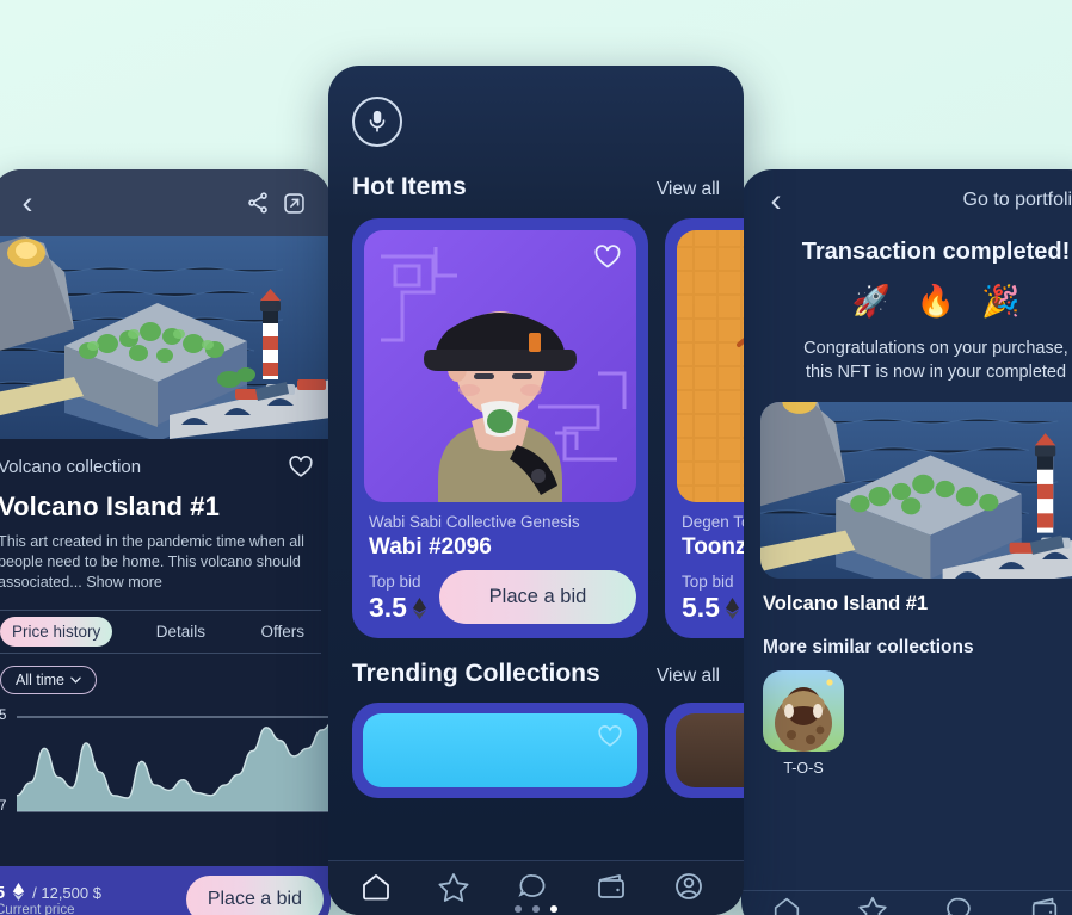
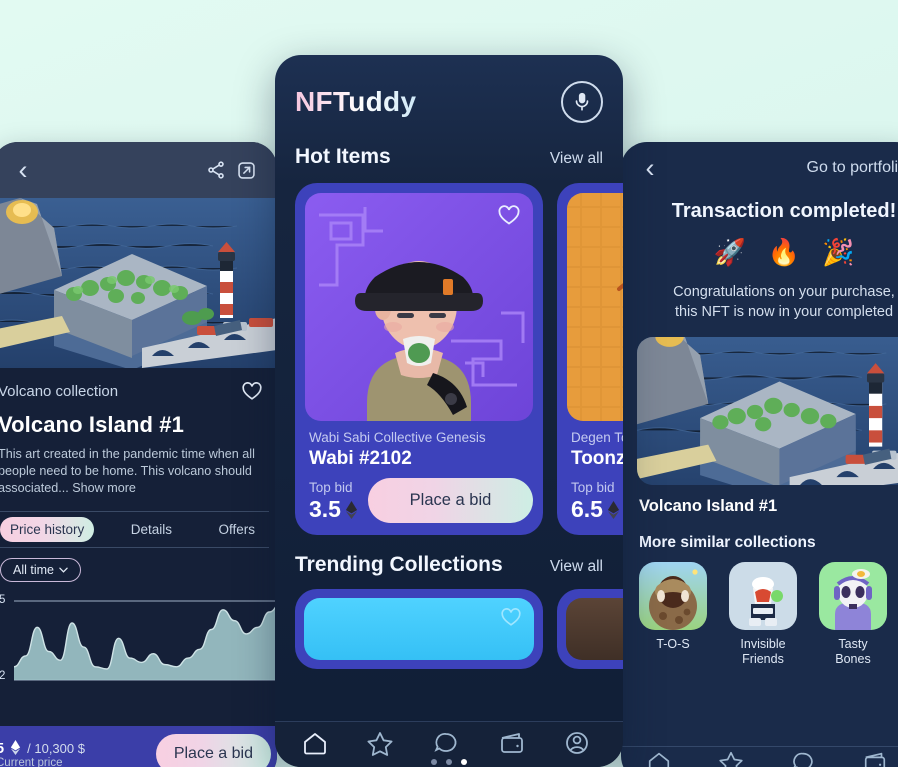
  ‹
  Volcano collection
  Volcano Island #1
  This art created in the pandemic time when all people need to be home. This volcano should associated... Show more
  Price history
  Details
  Offers
  All time
  5
- 7
+ 2
- 5 / 12,500 $
+ 5 / 10,300 $
  Current price
  Place a bid
+ NFTuddy
  Hot Items
  View all
  Wabi Sabi Collective Genesis
- Wabi #2096
+ Wabi #2102
  Top bid
  3.5
  Place a bid
  Toonz
  Top bid
- 5.5
+ 6.5
  Trending Collections
  View all
  ‹
  Go to portfoli
  Transaction completed!
  🚀
  🔥
  🎉
  Congratulations on your purchase,
  this NFT is now in your completed
  Volcano Island #1
  More similar collections
  T-O-S
+ Invisible Friends
+ Tasty Bones
